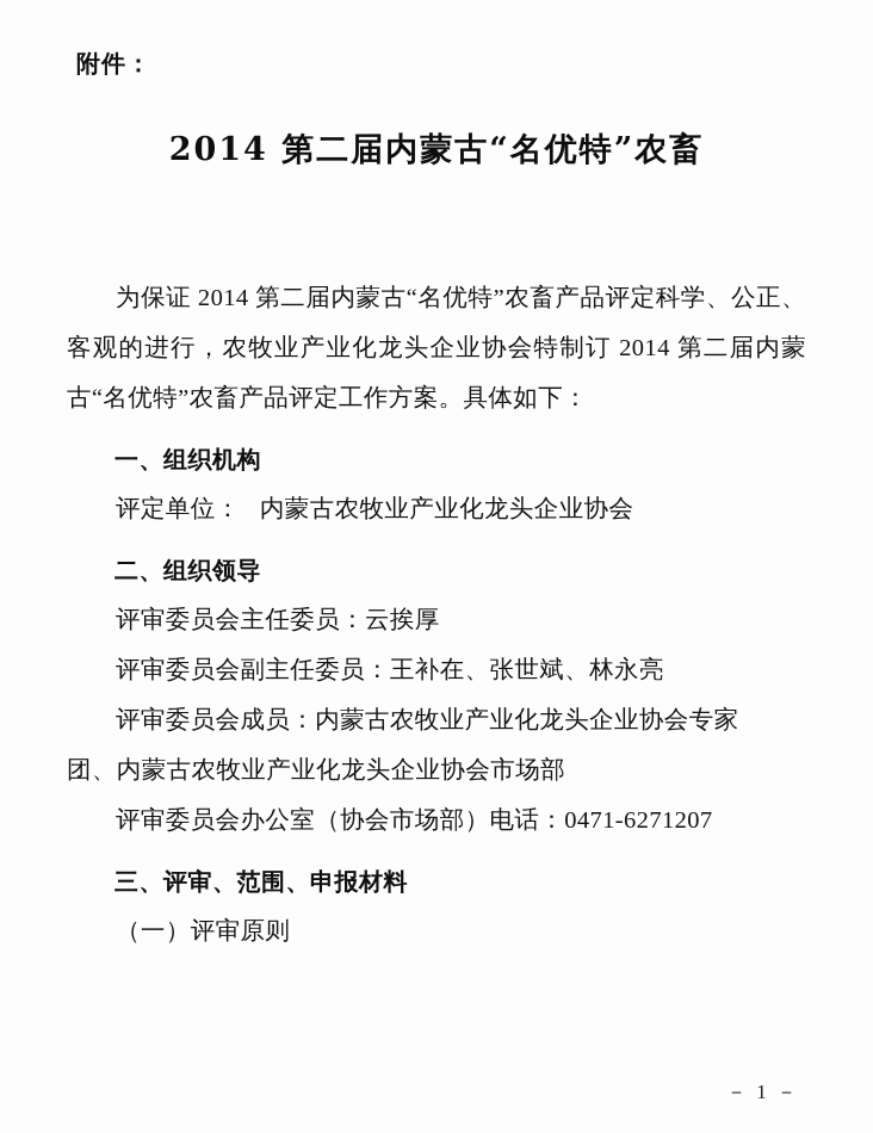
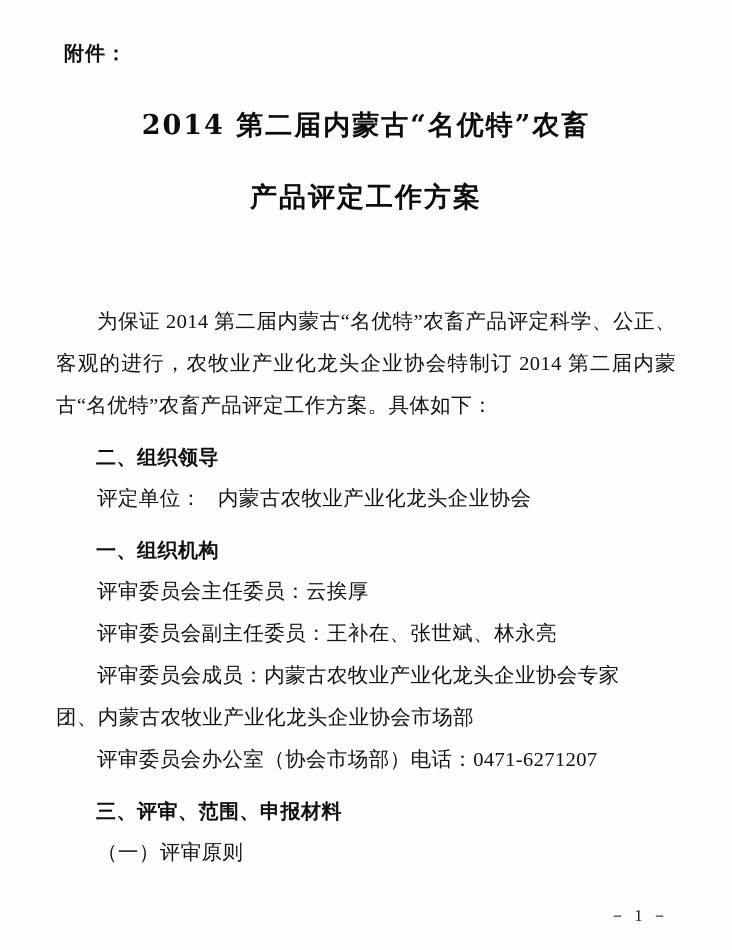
  附件：
  2014 第二届内蒙古“名优特”农畜
+ 产品评定工作方案
  为保证 2014 第二届内蒙古“名优特”农畜产品评定科学、公正、客观的进行，农牧业产业化龙头企业协会特制订 2014 第二届内蒙古“名优特”农畜产品评定工作方案。具体如下：
- 一、组织机构
+ 二、组织领导
  评定单位： 内蒙古农牧业产业化龙头企业协会
- 二、组织领导
+ 一、组织机构
  评审委员会主任委员：云挨厚
  评审委员会副主任委员：王补在、张世斌、林永亮
  评审委员会成员：内蒙古农牧业产业化龙头企业协会专家
  团、内蒙古农牧业产业化龙头企业协会市场部
  评审委员会办公室（协会市场部）电话：0471-6271207
  三、评审、范围、申报材料
  （一）评审原则
  － 1 －
